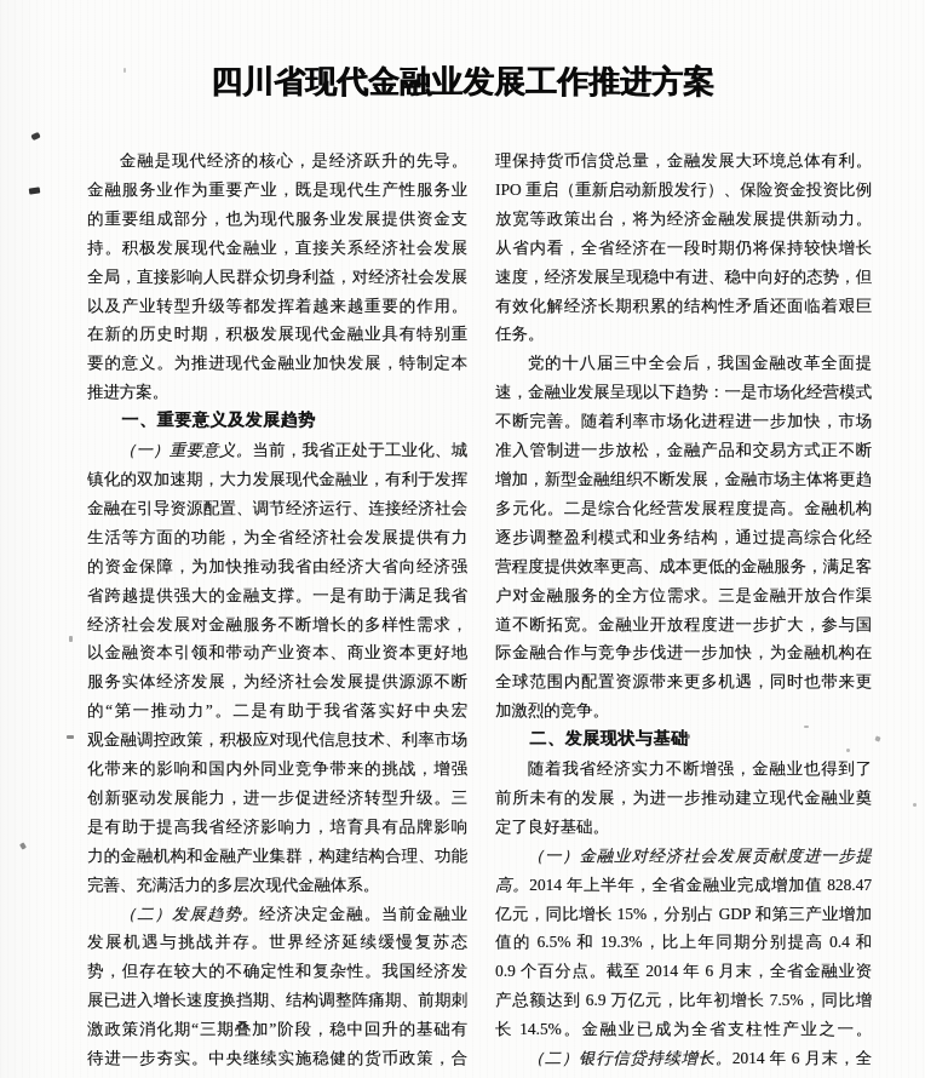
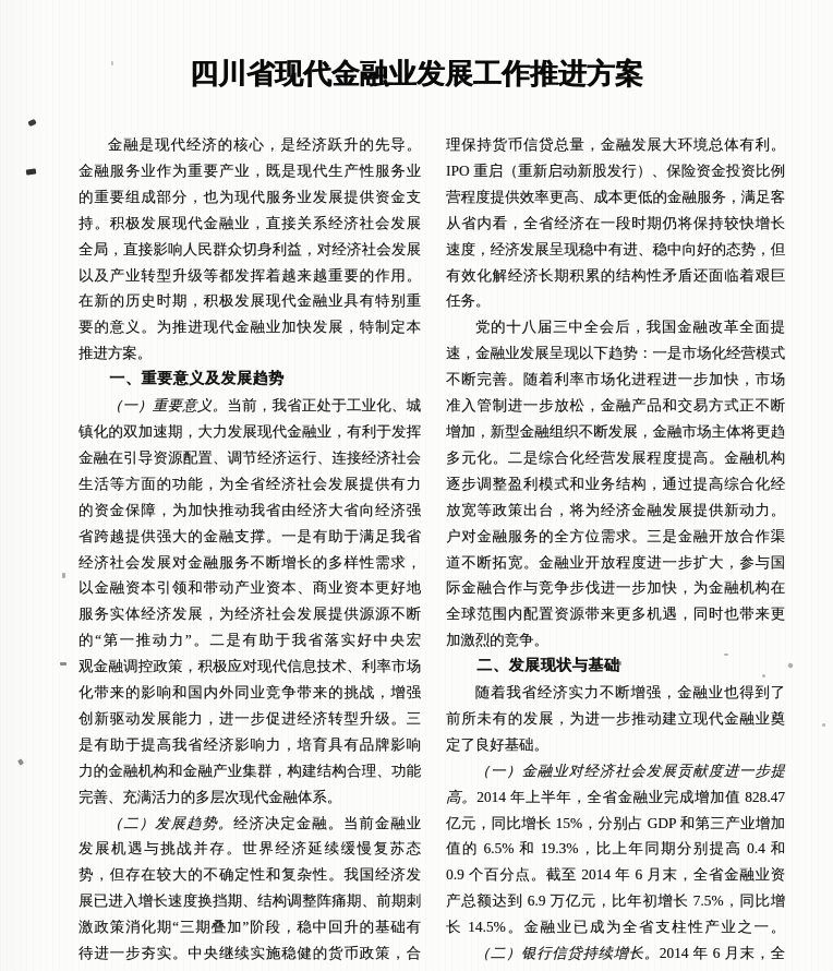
  四川省现代金融业发展工作推进方案
  金融是现代经济的核心，是经济跃升的先导。
  金融服务业作为重要产业，既是现代生产性服务业
  的重要组成部分，也为现代服务业发展提供资金支
  持。积极发展现代金融业，直接关系经济社会发展
  全局，直接影响人民群众切身利益，对经济社会发展
  以及产业转型升级等都发挥着越来越重要的作用。
  在新的历史时期，积极发展现代金融业具有特别重
  要的意义。为推进现代金融业加快发展，特制定本
  推进方案。
  一、重要意义及发展趋势
  （一）重要意义。当前，我省正处于工业化、城
  镇化的双加速期，大力发展现代金融业，有利于发挥
  金融在引导资源配置、调节经济运行、连接经济社会
  生活等方面的功能，为全省经济社会发展提供有力
  的资金保障，为加快推动我省由经济大省向经济强
  省跨越提供强大的金融支撑。一是有助于满足我省
  经济社会发展对金融服务不断增长的多样性需求，
  以金融资本引领和带动产业资本、商业资本更好地
  服务实体经济发展，为经济社会发展提供源源不断
  的“第一推动力”。二是有助于我省落实好中央宏
  观金融调控政策，积极应对现代信息技术、利率市场
  化带来的影响和国内外同业竞争带来的挑战，增强
  创新驱动发展能力，进一步促进经济转型升级。三
  是有助于提高我省经济影响力，培育具有品牌影响
  力的金融机构和金融产业集群，构建结构合理、功能
  完善、充满活力的多层次现代金融体系。
  （二）发展趋势。经济决定金融。当前金融业
  发展机遇与挑战并存。世界经济延续缓慢复苏态
  势，但存在较大的不确定性和复杂性。我国经济发
  展已进入增长速度换挡期、结构调整阵痛期、前期刺
  激政策消化期“三期叠加”阶段，稳中回升的基础有
  待进一步夯实。中央继续实施稳健的货币政策，合
  理保持货币信贷总量，金融发展大环境总体有利。
  IPO 重启（重新启动新股发行）、保险资金投资比例
- 放宽等政策出台，将为经济金融发展提供新动力。
+ 营程度提供效率更高、成本更低的金融服务，满足客
  从省内看，全省经济在一段时期仍将保持较快增长
  速度，经济发展呈现稳中有进、稳中向好的态势，但
  有效化解经济长期积累的结构性矛盾还面临着艰巨
  任务。
  党的十八届三中全会后，我国金融改革全面提
  速，金融业发展呈现以下趋势：一是市场化经营模式
  不断完善。随着利率市场化进程进一步加快，市场
  准入管制进一步放松，金融产品和交易方式正不断
  增加，新型金融组织不断发展，金融市场主体将更趋
  多元化。二是综合化经营发展程度提高。金融机构
  逐步调整盈利模式和业务结构，通过提高综合化经
- 营程度提供效率更高、成本更低的金融服务，满足客
+ 放宽等政策出台，将为经济金融发展提供新动力。
  户对金融服务的全方位需求。三是金融开放合作渠
  道不断拓宽。金融业开放程度进一步扩大，参与国
  际金融合作与竞争步伐进一步加快，为金融机构在
  全球范围内配置资源带来更多机遇，同时也带来更
  加激烈的竞争。
  二、发展现状与基础
  随着我省经济实力不断增强，金融业也得到了
  前所未有的发展，为进一步推动建立现代金融业奠
  定了良好基础。
  （一）金融业对经济社会发展贡献度进一步提
  高。2014 年上半年，全省金融业完成增加值 828.47
  亿元，同比增长 15%，分别占 GDP 和第三产业增加
  值的 6.5% 和 19.3%，比上年同期分别提高 0.4 和
  0.9 个百分点。截至 2014 年 6 月末，全省金融业资
  产总额达到 6.9 万亿元，比年初增长 7.5%，同比增
  长 14.5%。金融业已成为全省支柱性产业之一。
  （二）银行信贷持续增长。2014 年 6 月末，全
